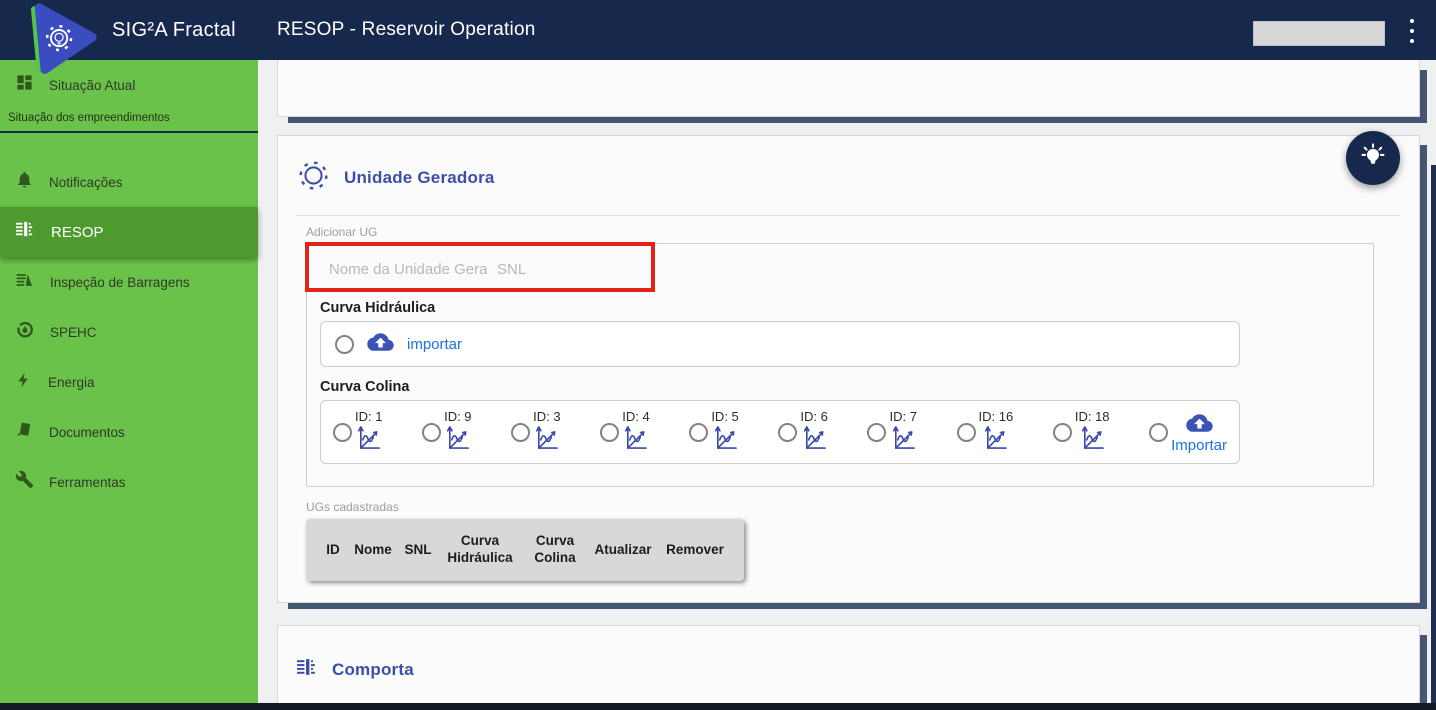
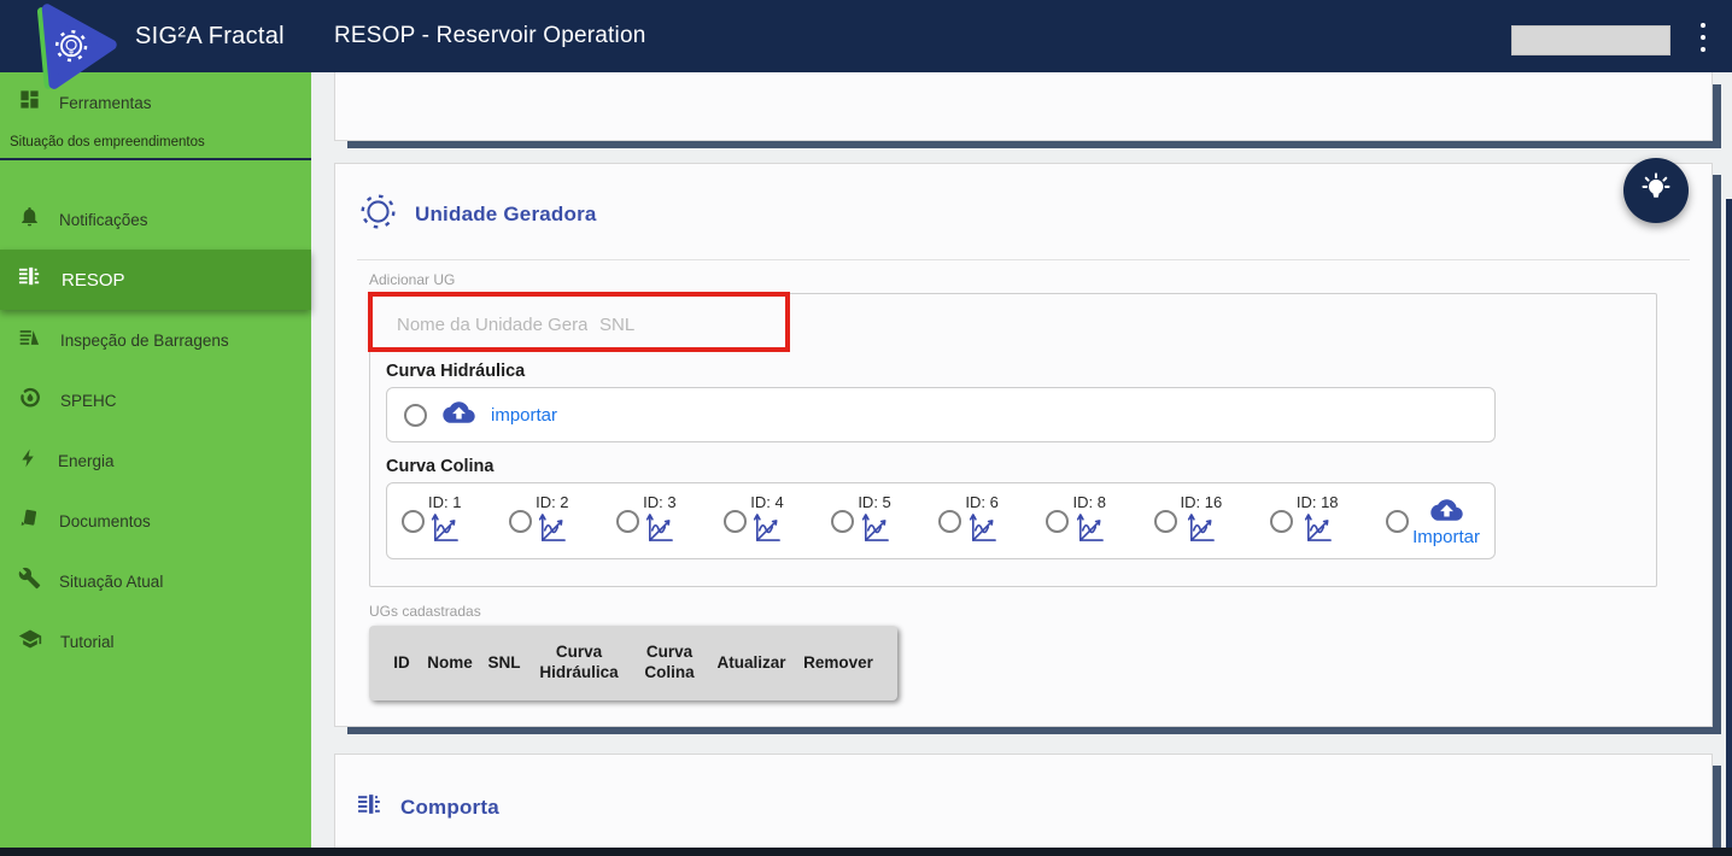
  SIG²A Fractal
  RESOP - Reservoir Operation
- Situação Atual
+ Ferramentas
  Situação dos empreendimentos
  Notificações
  RESOP
  Inspeção de Barragens
  SPEHC
  Energia
  Documentos
- Ferramentas
+ Situação Atual
+ Tutorial
  Unidade Geradora
  Adicionar UG
  Nome da Unidade Gera
  SNL
  Curva Hidráulica
  importar
  Curva Colina
  ID: 1
- ID: 9
+ ID: 2
  ID: 3
  ID: 4
  ID: 5
  ID: 6
- ID: 7
+ ID: 8
  ID: 16
  ID: 18
  Importar
  UGs cadastradas
  ID
  Nome
  SNL
  Curva Hidráulica
  Curva Colina
  Atualizar
  Remover
  Comporta
